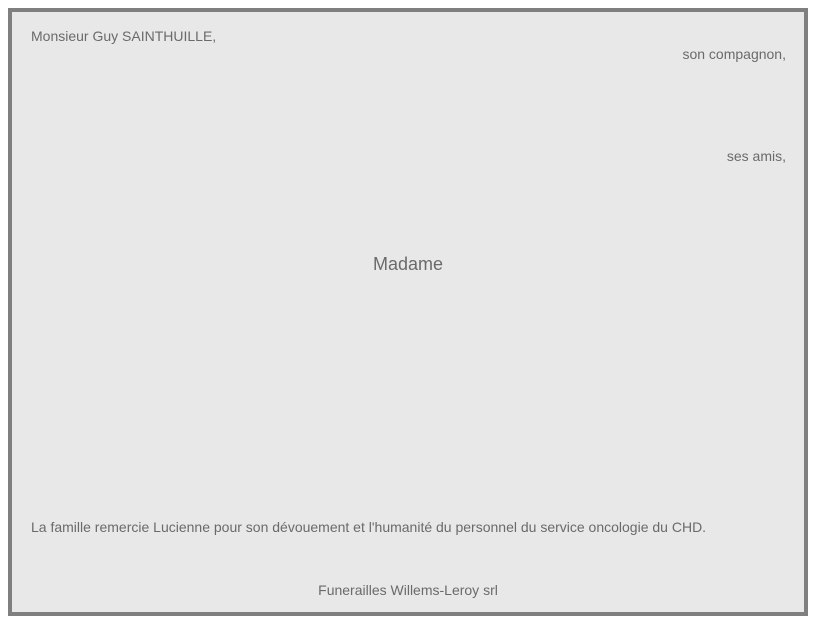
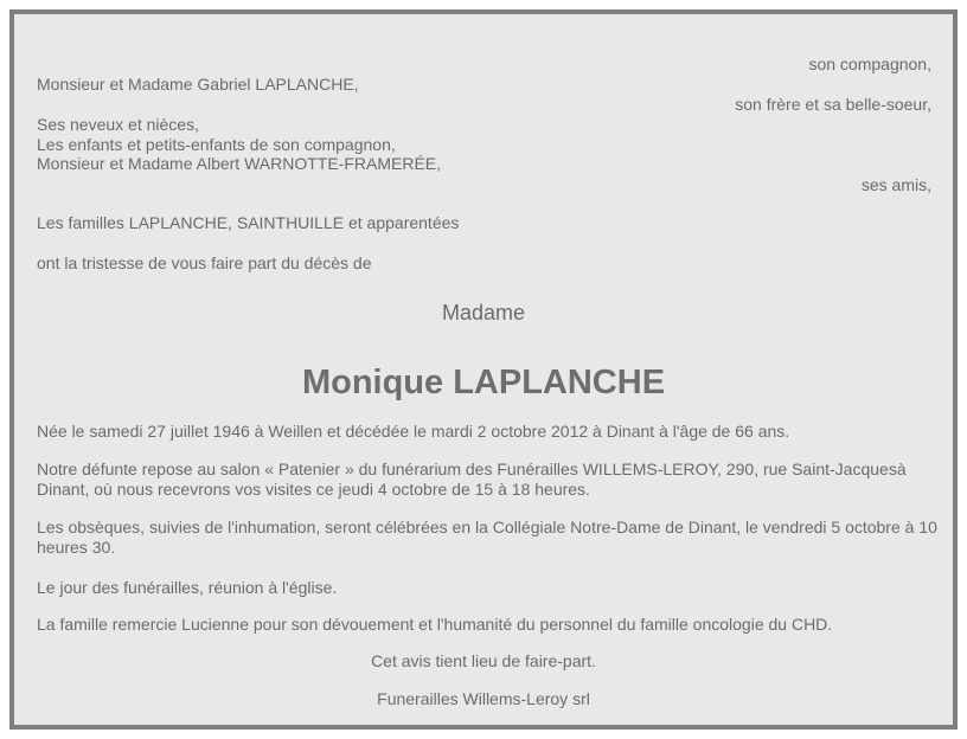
- Monsieur Guy SAINTHUILLE,
  son compagnon,
+ Monsieur et Madame Gabriel LAPLANCHE,
+ son frère et sa belle-soeur,
+ Ses neveux et nièces,
+ Les enfants et petits-enfants de son compagnon,
+ Monsieur et Madame Albert WARNOTTE-FRAMERÉE,
  ses amis,
+ Les familles LAPLANCHE, SAINTHUILLE et apparentées
+ ont la tristesse de vous faire part du décès de
  Madame
+ Monique LAPLANCHE
+ Née le samedi 27 juillet 1946 à Weillen et décédée le mardi 2 octobre 2012 à Dinant à l'âge de 66 ans.
+ Notre défunte repose au salon « Patenier » du funérarium des Funérailles WILLEMS-LEROY, 290, rue Saint-Jacquesà Dinant, où nous recevrons vos visites ce jeudi 4 octobre de 15 à 18 heures.
+ Les obsèques, suivies de l'inhumation, seront célébrées en la Collégiale Notre-Dame de Dinant, le vendredi 5 octobre à 10 heures 30.
+ Le jour des funérailles, réunion à l'église.
- La famille remercie Lucienne pour son dévouement et l'humanité du personnel du service oncologie du CHD.
+ La famille remercie Lucienne pour son dévouement et l'humanité du personnel du famille oncologie du CHD.
+ Cet avis tient lieu de faire-part.
  Funerailles Willems-Leroy srl
